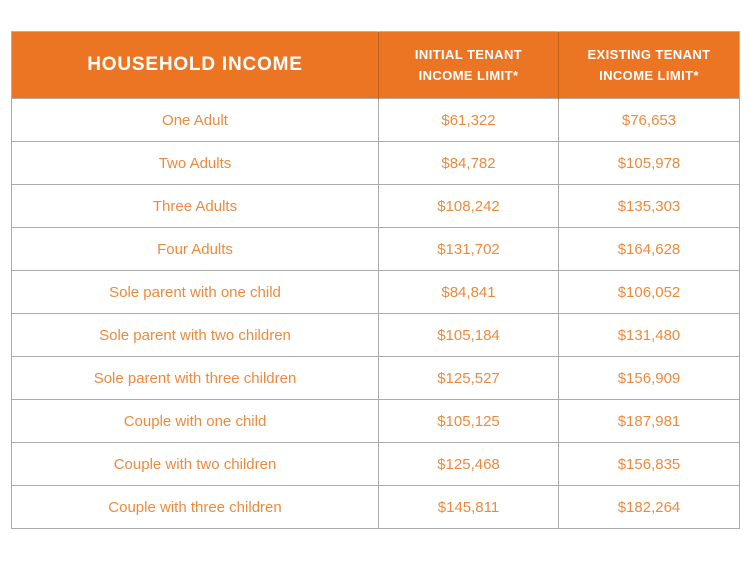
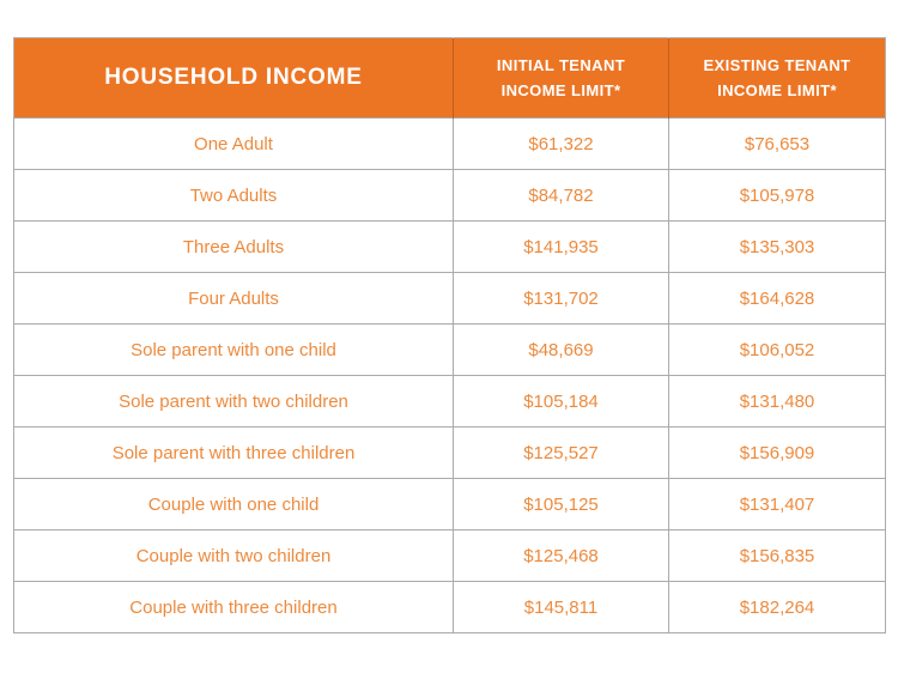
  HOUSEHOLD INCOME	INITIAL TENANT INCOME LIMIT*	EXISTING TENANT INCOME LIMIT*
  One Adult	$61,322	$76,653
  Two Adults	$84,782	$105,978
- Three Adults	$108,242	$135,303
+ Three Adults	$141,935	$135,303
  Four Adults	$131,702	$164,628
- Sole parent with one child	$84,841	$106,052
+ Sole parent with one child	$48,669	$106,052
  Sole parent with two children	$105,184	$131,480
  Sole parent with three children	$125,527	$156,909
- Couple with one child	$105,125	$187,981
+ Couple with one child	$105,125	$131,407
  Couple with two children	$125,468	$156,835
  Couple with three children	$145,811	$182,264
